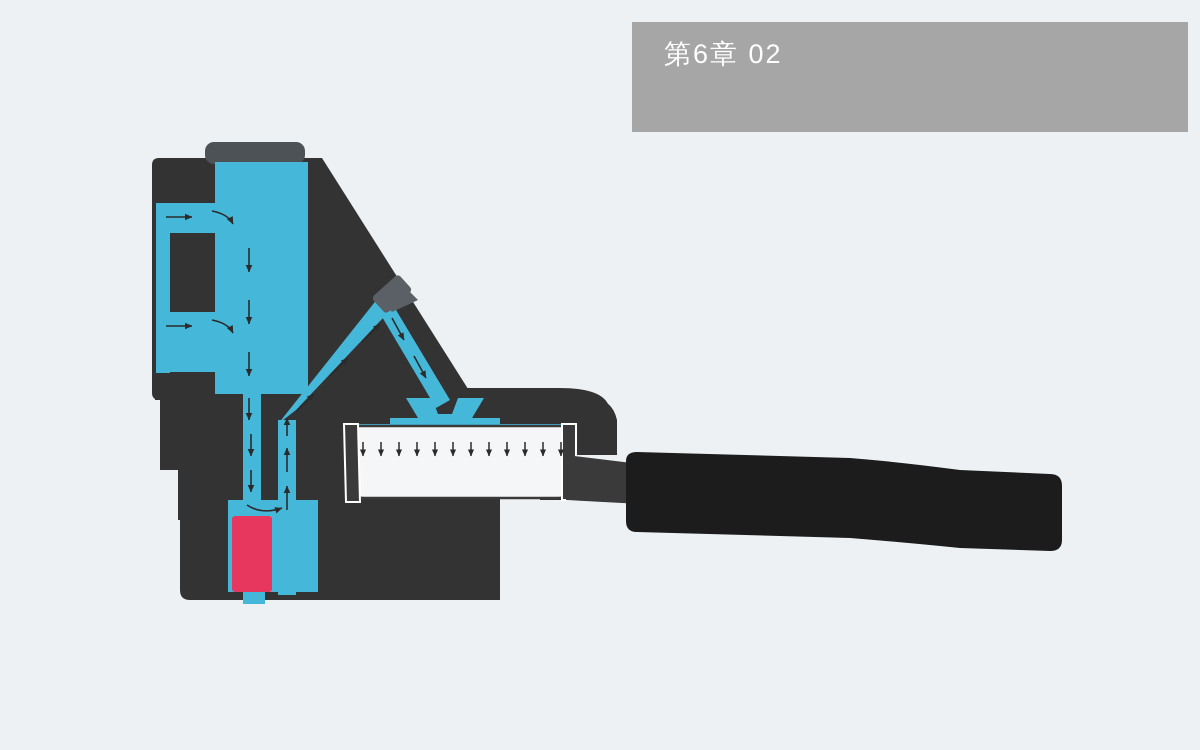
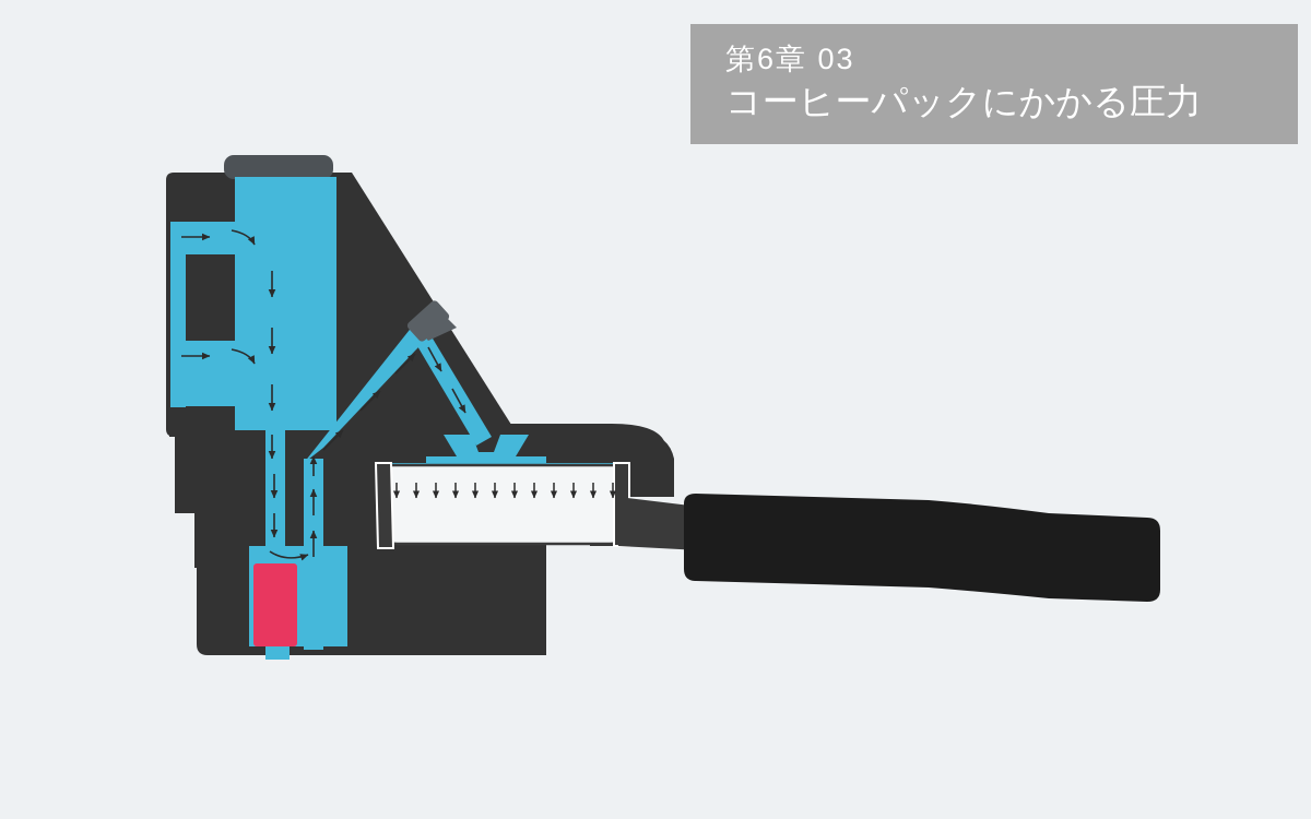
- 第6章 02
+ 第6章 03
+ コーヒーパックにかかる圧力
